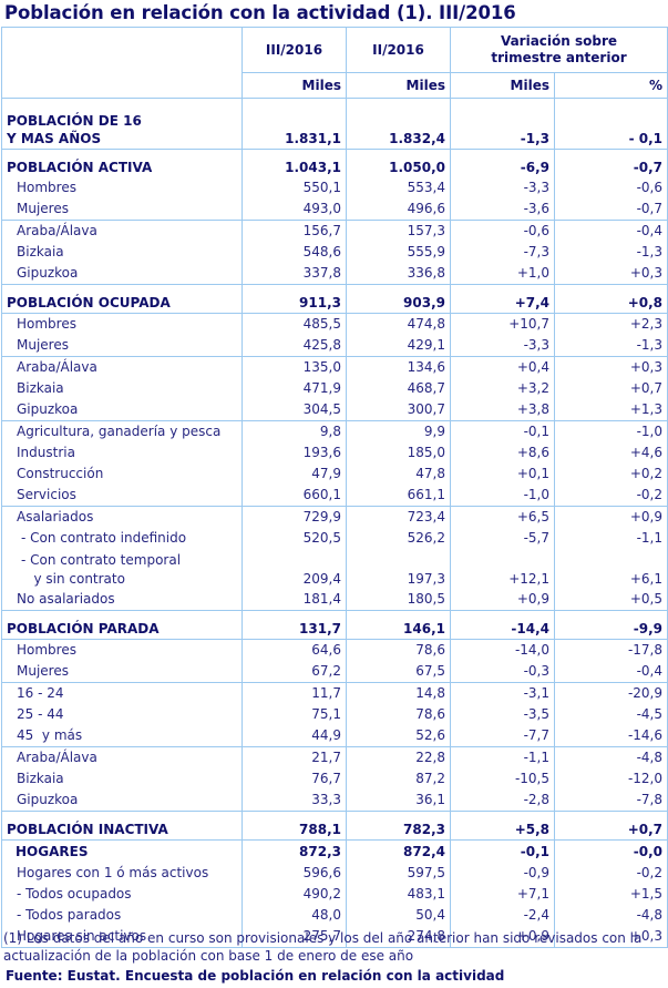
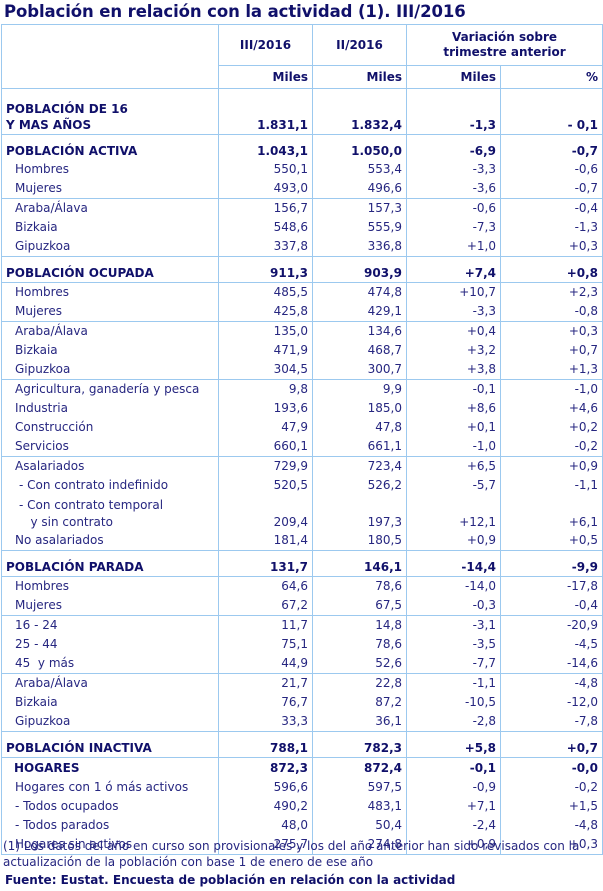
  Población en relación con la actividad (1). III/2016
  	III/2016	II/2016	Variación sobre trimestre anterior
  	Miles	Miles	Miles	%
  POBLACIÓN DE 16Y MAS AÑOS	1.831,1	1.832,4	-1,3	- 0,1
  POBLACIÓN ACTIVA	1.043,1	1.050,0	-6,9	-0,7
  Hombres	550,1	553,4	-3,3	-0,6
  Mujeres	493,0	496,6	-3,6	-0,7
  Araba/Álava	156,7	157,3	-0,6	-0,4
  Bizkaia	548,6	555,9	-7,3	-1,3
  Gipuzkoa	337,8	336,8	+1,0	+0,3
  POBLACIÓN OCUPADA	911,3	903,9	+7,4	+0,8
  Hombres	485,5	474,8	+10,7	+2,3
- Mujeres	425,8	429,1	-3,3	-1,3
+ Mujeres	425,8	429,1	-3,3	-0,8
  Araba/Álava	135,0	134,6	+0,4	+0,3
  Bizkaia	471,9	468,7	+3,2	+0,7
  Gipuzkoa	304,5	300,7	+3,8	+1,3
  Agricultura, ganadería y pesca	9,8	9,9	-0,1	-1,0
  Industria	193,6	185,0	+8,6	+4,6
  Construcción	47,9	47,8	+0,1	+0,2
  Servicios	660,1	661,1	-1,0	-0,2
  Asalariados	729,9	723,4	+6,5	+0,9
  - Con contrato indefinido	520,5	526,2	-5,7	-1,1
  - Con contrato temporal y sin contrato	209,4	197,3	+12,1	+6,1
  No asalariados	181,4	180,5	+0,9	+0,5
  POBLACIÓN PARADA	131,7	146,1	-14,4	-9,9
  Hombres	64,6	78,6	-14,0	-17,8
  Mujeres	67,2	67,5	-0,3	-0,4
  16 - 24	11,7	14,8	-3,1	-20,9
  25 - 44	75,1	78,6	-3,5	-4,5
  45 y más	44,9	52,6	-7,7	-14,6
  Araba/Álava	21,7	22,8	-1,1	-4,8
  Bizkaia	76,7	87,2	-10,5	-12,0
  Gipuzkoa	33,3	36,1	-2,8	-7,8
  POBLACIÓN INACTIVA	788,1	782,3	+5,8	+0,7
  HOGARES	872,3	872,4	-0,1	-0,0
  Hogares con 1 ó más activos	596,6	597,5	-0,9	-0,2
  - Todos ocupados	490,2	483,1	+7,1	+1,5
  - Todos parados	48,0	50,4	-2,4	-4,8
  Hogares sin activos	275,7	274,8	+0,9	+0,3
  (1) Los datos del año en curso son provisionales y los del año anterior han sido revisados con la actualización de la población con base 1 de enero de ese año
  Fuente: Eustat. Encuesta de población en relación con la actividad
